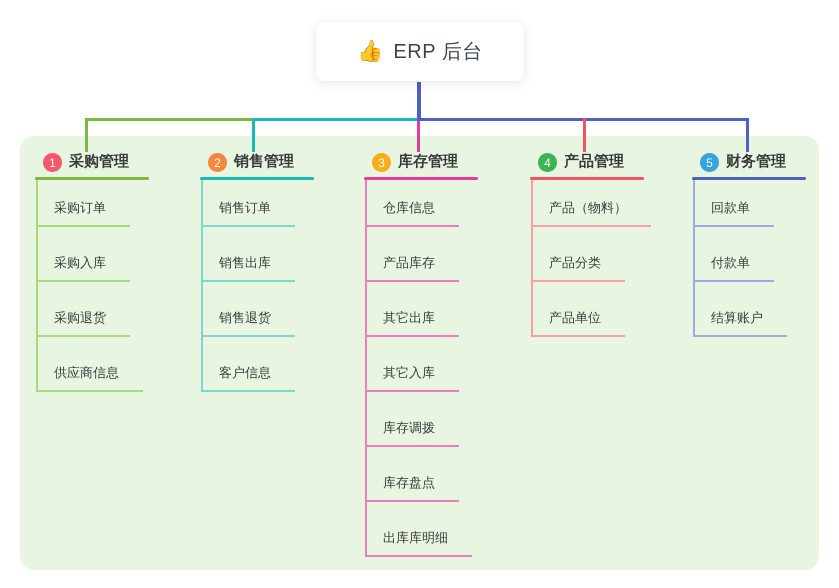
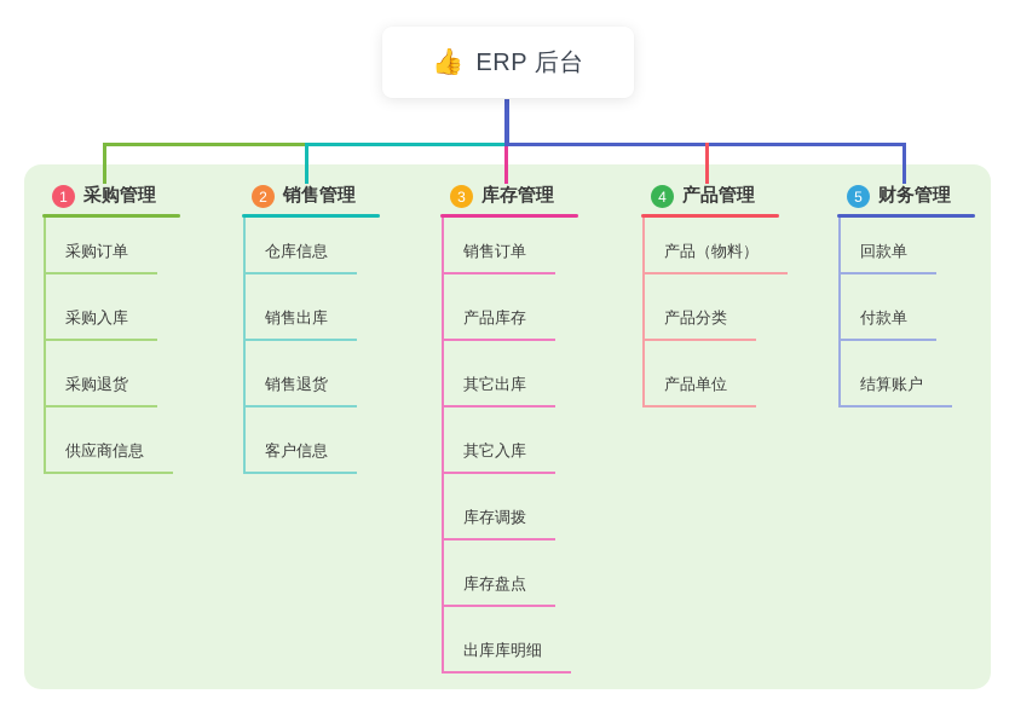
  👍
  ERP 后台
  1
  采购管理
  采购订单
  采购入库
  采购退货
  供应商信息
  2
  销售管理
- 销售订单
+ 仓库信息
  销售出库
  销售退货
  客户信息
  3
  库存管理
- 仓库信息
+ 销售订单
  产品库存
  其它出库
  其它入库
  库存调拨
  库存盘点
  出库库明细
  4
  产品管理
  产品（物料）
  产品分类
  产品单位
  5
  财务管理
  回款单
  付款单
  结算账户
